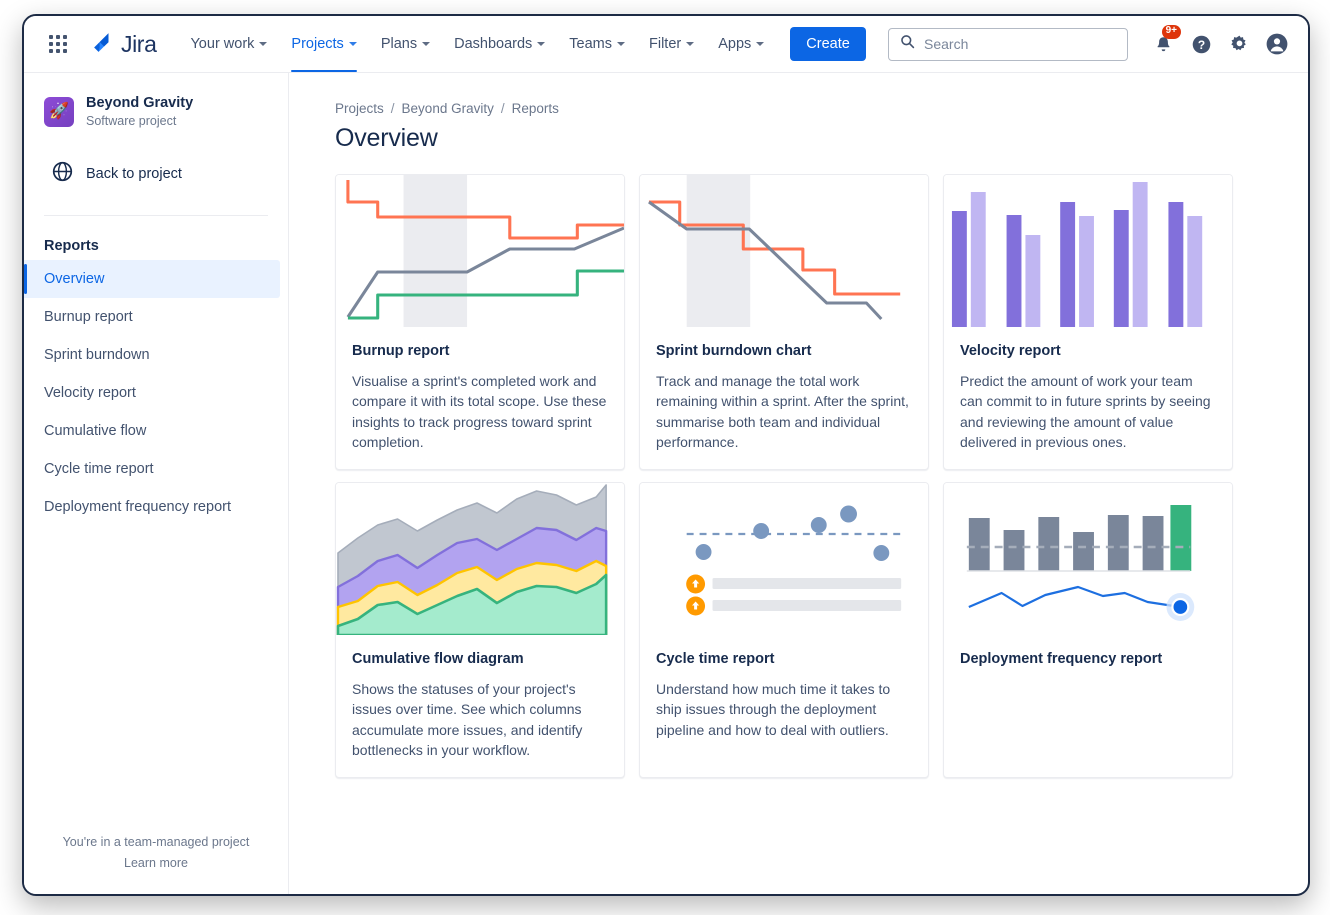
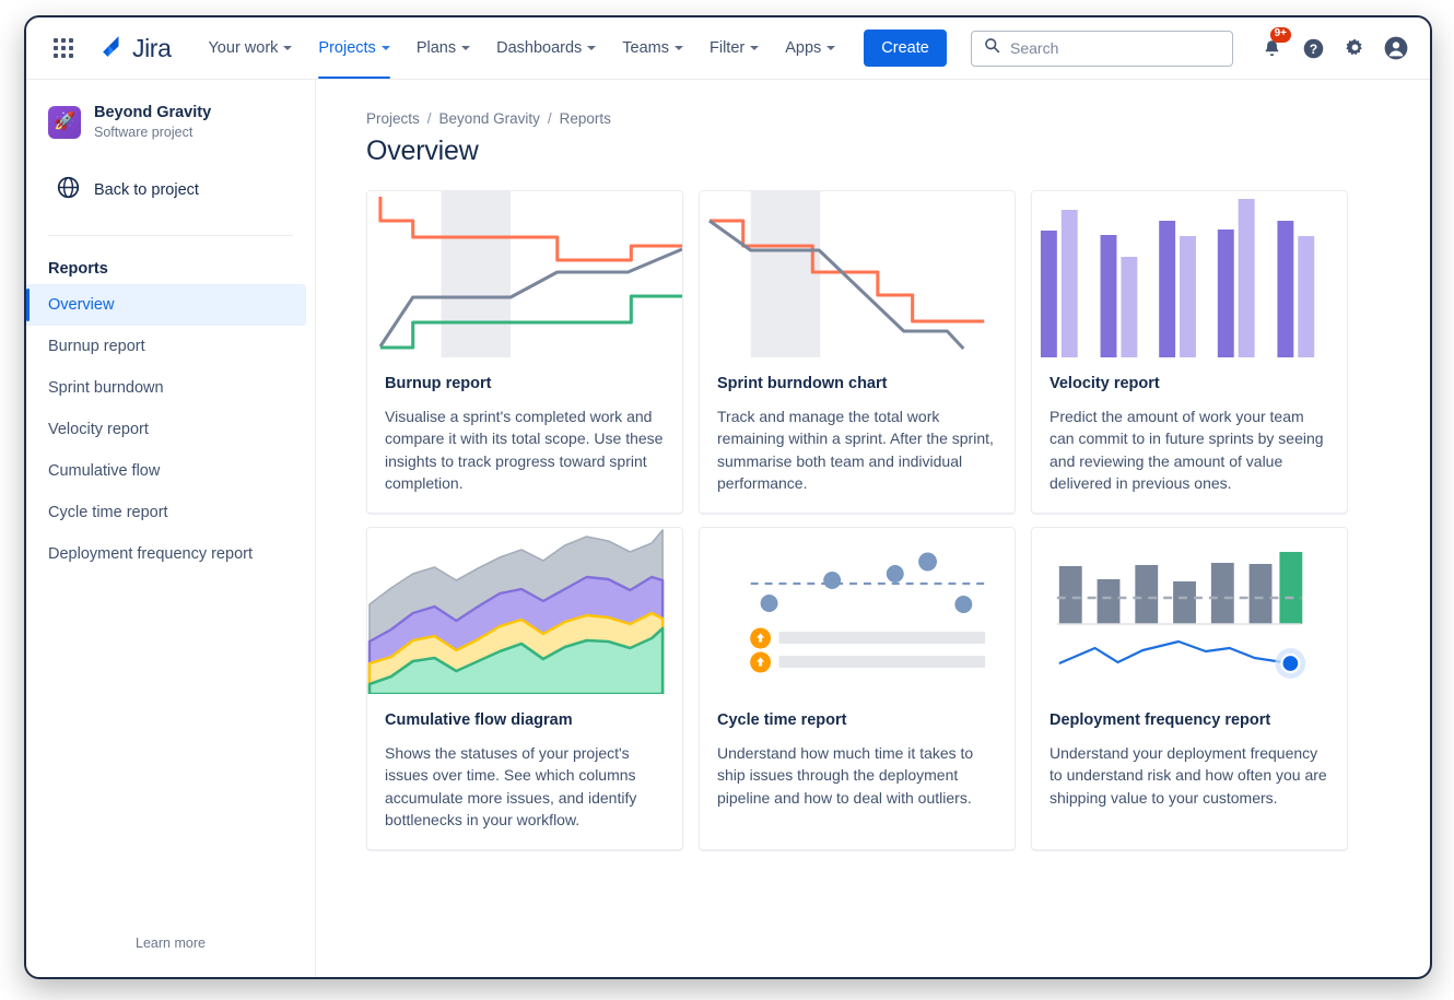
  Jira
  Your work
  Projects
  Plans
  Dashboards
  Teams
  Filter
  Apps
  Create
  Search
  9+
  ?
  🚀
  Beyond Gravity
  Software project
  Back to project
  Reports
  Overview
  Burnup report
  Sprint burndown
  Velocity report
  Cumulative flow
  Cycle time report
  Deployment frequency report
- You're in a team-managed project
  Learn more
  Projects
  /
  Beyond Gravity
  /
  Reports
  Overview
  Burnup report
  Visualise a sprint's completed work and compare it with its total scope. Use these insights to track progress toward sprint completion.
  Sprint burndown chart
  Track and manage the total work remaining within a sprint. After the sprint, summarise both team and individual performance.
  Velocity report
  Predict the amount of work your team can commit to in future sprints by seeing and reviewing the amount of value delivered in previous ones.
  Cumulative flow diagram
  Shows the statuses of your project's issues over time. See which columns accumulate more issues, and identify bottlenecks in your workflow.
  Cycle time report
  Understand how much time it takes to ship issues through the deployment pipeline and how to deal with outliers.
  Deployment frequency report
+ Understand your deployment frequency to understand risk and how often you are shipping value to your customers.
